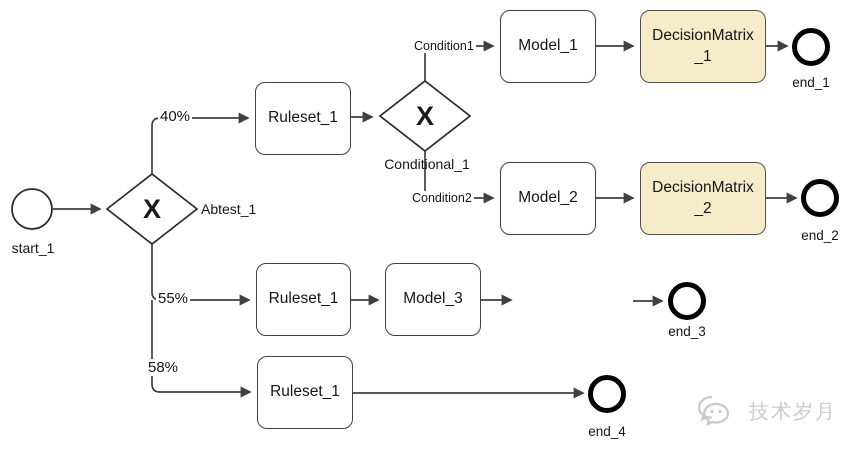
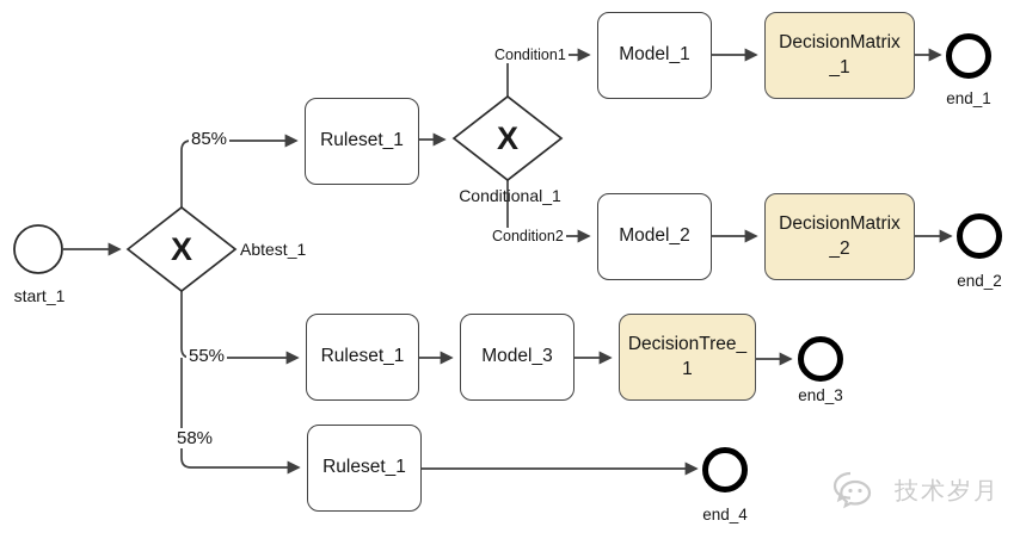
  X
  X
  Ruleset_1
  Model_1
  DecisionMatrix
  _1
  Model_2
  DecisionMatrix
  _2
  Ruleset_1
  Model_3
+ DecisionTree_
+ 1
  Ruleset_1
  start_1
  Abtest_1
  Conditional_1
  end_1
  end_2
  end_3
  end_4
- 40%
+ 85%
  55%
  58%
  Condition1
  Condition2
  技术岁月
